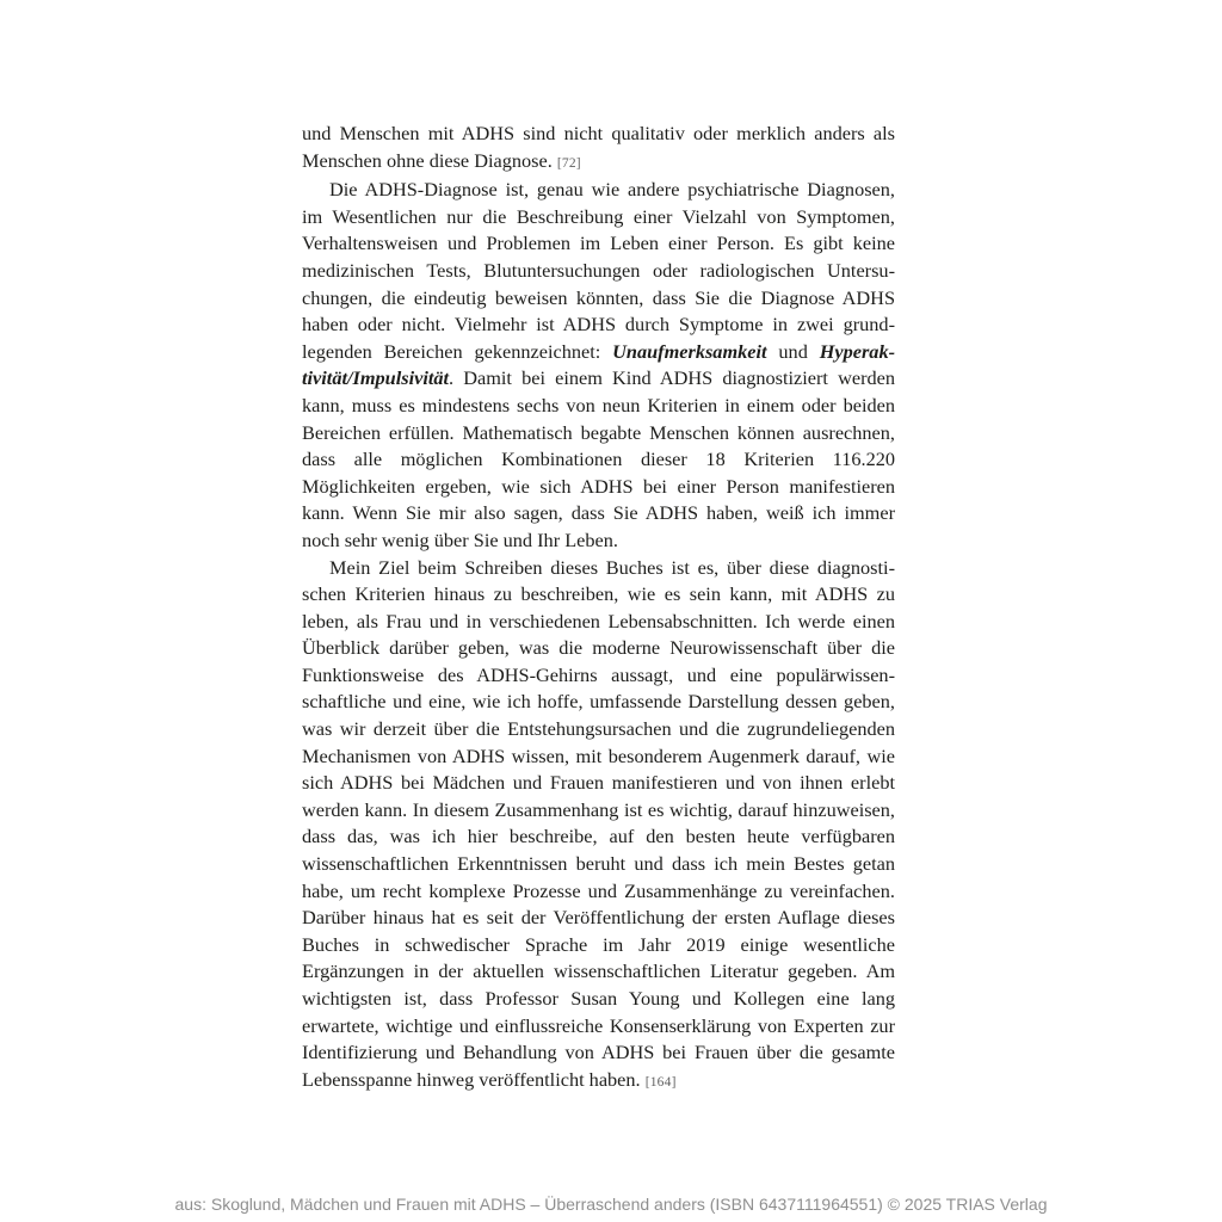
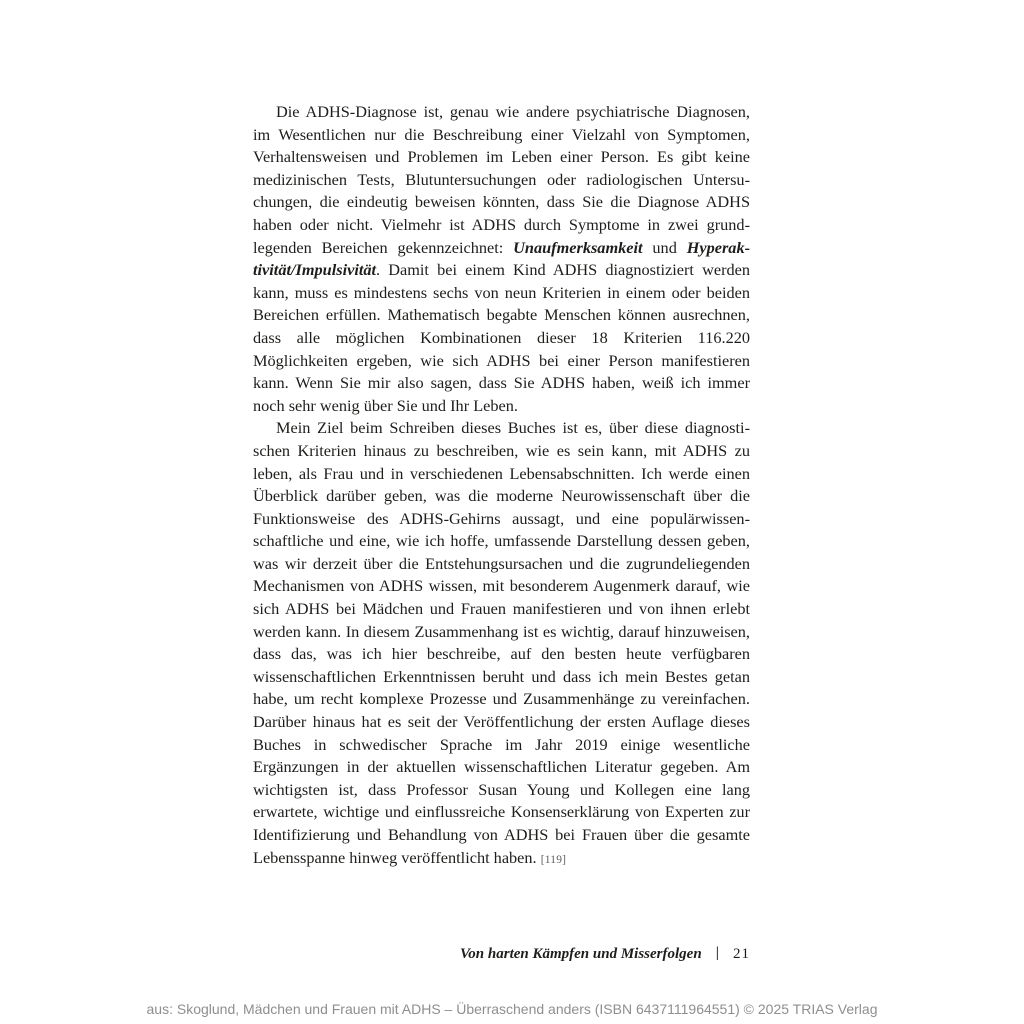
- und Menschen mit ADHS sind nicht qualitativ oder merklich anders als Menschen ohne diese Diagnose. [72]
  Die ADHS-Diagnose ist, genau wie andere psychiatrische Diagnosen, im Wesentlichen nur die Beschreibung einer Vielzahl von Symptomen, Verhaltensweisen und Problemen im Leben einer Person. Es gibt keine medizinischen Tests, Blutuntersuchungen oder radiologischen Untersu­hungen, die eindeutig beweisen könnten, dass Sie die Diagnose ADHS haben oder nicht. Vielmehr ist ADHS durch Symptome in zwei grund­egenden Bereichen gekennzeichnet: Unaufmerksamkeit und Hyperak­ivität/Impulsivität. Damit bei einem Kind ADHS diagnostiziert werden kann, muss es mindestens sechs von neun Kriterien in einem oder bei­den Bereichen erfüllen. Mathematisch begabte Menschen können aus­rechnen, dass alle möglichen Kombinationen dieser 18 Kriterien 116.220 Möglichkeiten ergeben, wie sich ADHS bei einer Person manifestieren kann. Wenn Sie mir also sagen, dass Sie ADHS haben, weiß ich immer noch sehr wenig über Sie und Ihr Leben.
- Mein Ziel beim Schreiben dieses Buches ist es, über diese diagnosti­chen Kriterien hinaus zu beschreiben, wie es sein kann, mit ADHS zu leben, als Frau und in verschiedenen Lebensabschnitten. Ich werde einen Überblick darüber geben, was die moderne Neurowissenschaft über die Funktionsweise des ADHS-Gehirns aussagt, und eine populärwissen­chaftliche und eine, wie ich hoffe, umfassende Darstellung dessen ge­ben, was wir derzeit über die Entstehungsursachen und die zugrunde­liegenden Mechanismen von ADHS wissen, mit besonderem Augenmerk darauf, wie sich ADHS bei Mädchen und Frauen manifestieren und von ihnen erlebt werden kann. In diesem Zusammenhang ist es wichtig, dar­auf hinzuweisen, dass das, was ich hier beschreibe, auf den besten heute verfügbaren wissenschaftlichen Erkenntnissen beruht und dass ich mein Bestes getan habe, um recht komplexe Prozesse und Zusammenhänge zu vereinfachen. Darüber hinaus hat es seit der Veröffentlichung der ers­ten Auflage dieses Buches in schwedischer Sprache im Jahr 2019 einige wesentliche Ergänzungen in der aktuellen wissenschaftlichen Literatur gegeben. Am wichtigsten ist, dass Professor Susan Young und Kollegen eine lang erwartete, wichtige und einflussreiche Konsenserklärung von Experten zur Identifizierung und Behandlung von ADHS bei Frauen über die gesamte Lebensspanne hinweg veröffentlicht haben. [164]
+ Mein Ziel beim Schreiben dieses Buches ist es, über diese diagnosti­chen Kriterien hinaus zu beschreiben, wie es sein kann, mit ADHS zu leben, als Frau und in verschiedenen Lebensabschnitten. Ich werde einen Überblick darüber geben, was die moderne Neurowissenschaft über die Funktionsweise des ADHS-Gehirns aussagt, und eine populärwissen­chaftliche und eine, wie ich hoffe, umfassende Darstellung dessen ge­ben, was wir derzeit über die Entstehungsursachen und die zugrunde­liegenden Mechanismen von ADHS wissen, mit besonderem Augenmerk darauf, wie sich ADHS bei Mädchen und Frauen manifestieren und von ihnen erlebt werden kann. In diesem Zusammenhang ist es wichtig, dar­auf hinzuweisen, dass das, was ich hier beschreibe, auf den besten heute verfügbaren wissenschaftlichen Erkenntnissen beruht und dass ich mein Bestes getan habe, um recht komplexe Prozesse und Zusammenhänge zu vereinfachen. Darüber hinaus hat es seit der Veröffentlichung der ers­ten Auflage dieses Buches in schwedischer Sprache im Jahr 2019 einige wesentliche Ergänzungen in der aktuellen wissenschaftlichen Literatur gegeben. Am wichtigsten ist, dass Professor Susan Young und Kollegen eine lang erwartete, wichtige und einflussreiche Konsenserklärung von Experten zur Identifizierung und Behandlung von ADHS bei Frauen über die gesamte Lebensspanne hinweg veröffentlicht haben. [119]
+ Von harten Kämpfen und Misserfolgen | 21
  aus: Skoglund, Mädchen und Frauen mit ADHS – Überraschend anders (ISBN 6437111964551) © 2025 TRIAS Verlag
